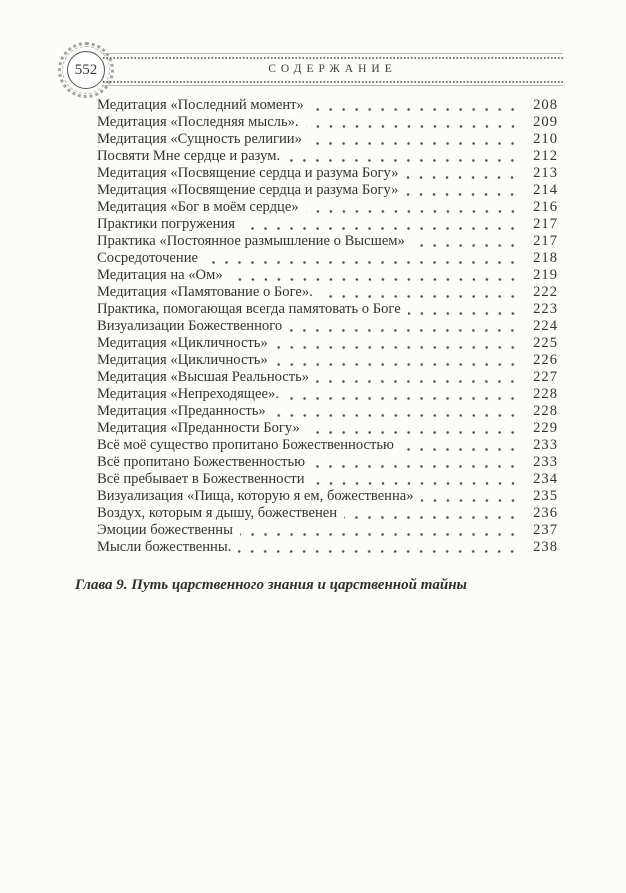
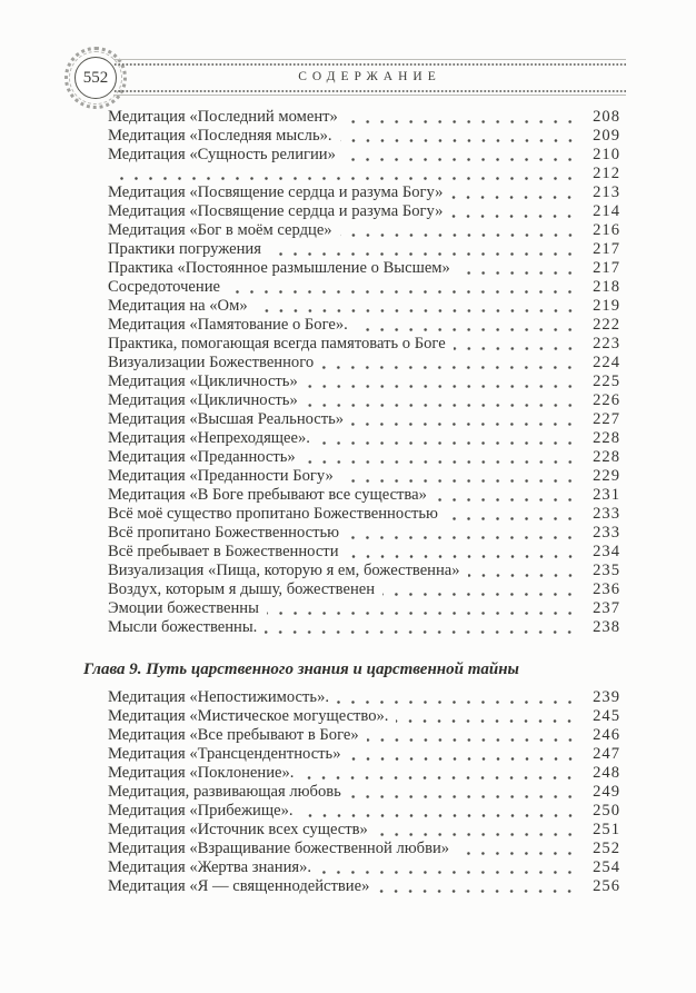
  552
  СОДЕРЖАНИЕ
  Медитация «Последний момент»
  208
  Медитация «Последняя мысль».
  209
  Медитация «Сущность религии»
  210
- Посвяти Мне сердце и разум.
  212
  Медитация «Посвящение сердца и разума Богу»
  213
  Медитация «Посвящение сердца и разума Богу»
  214
  Медитация «Бог в моём сердце»
  216
  Практики погружения
  217
  Практика «Постоянное размышление о Высшем»
  217
  Сосредоточение
  218
  Медитация на «Ом»
  219
  Медитация «Памятование о Боге».
  222
  Практика, помогающая всегда памятовать о Боге
  223
  Визуализации Божественного
  224
  Медитация «Цикличность»
  225
  Медитация «Цикличность»
  226
  Медитация «Высшая Реальность»
  227
  Медитация «Непреходящее».
  228
  Медитация «Преданность»
  228
  Медитация «Преданности Богу»
  229
+ Медитация «В Боге пребывают все существа»
+ 231
  Всё моё существо пропитано Божественностью
  233
  Всё пропитано Божественностью
  233
  Всё пребывает в Божественности
  234
  Визуализация «Пища, которую я ем, божественна»
  235
  Воздух, которым я дышу, божественен
  236
  Эмоции божественны
  237
  Мысли божественны.
  238
  Глава 9. Путь царственного знания и царственной тайны
+ Медитация «Непостижимость».
+ 239
+ Медитация «Мистическое могущество».
+ 245
+ Медитация «Все пребывают в Боге»
+ 246
+ Медитация «Трансцендентность»
+ 247
+ Медитация «Поклонение».
+ 248
+ Медитация, развивающая любовь
+ 249
+ Медитация «Прибежище».
+ 250
+ Медитация «Источник всех существ»
+ 251
+ Медитация «Взращивание божественной любви»
+ 252
+ Медитация «Жертва знания».
+ 254
+ Медитация «Я — священнодействие»
+ 256
